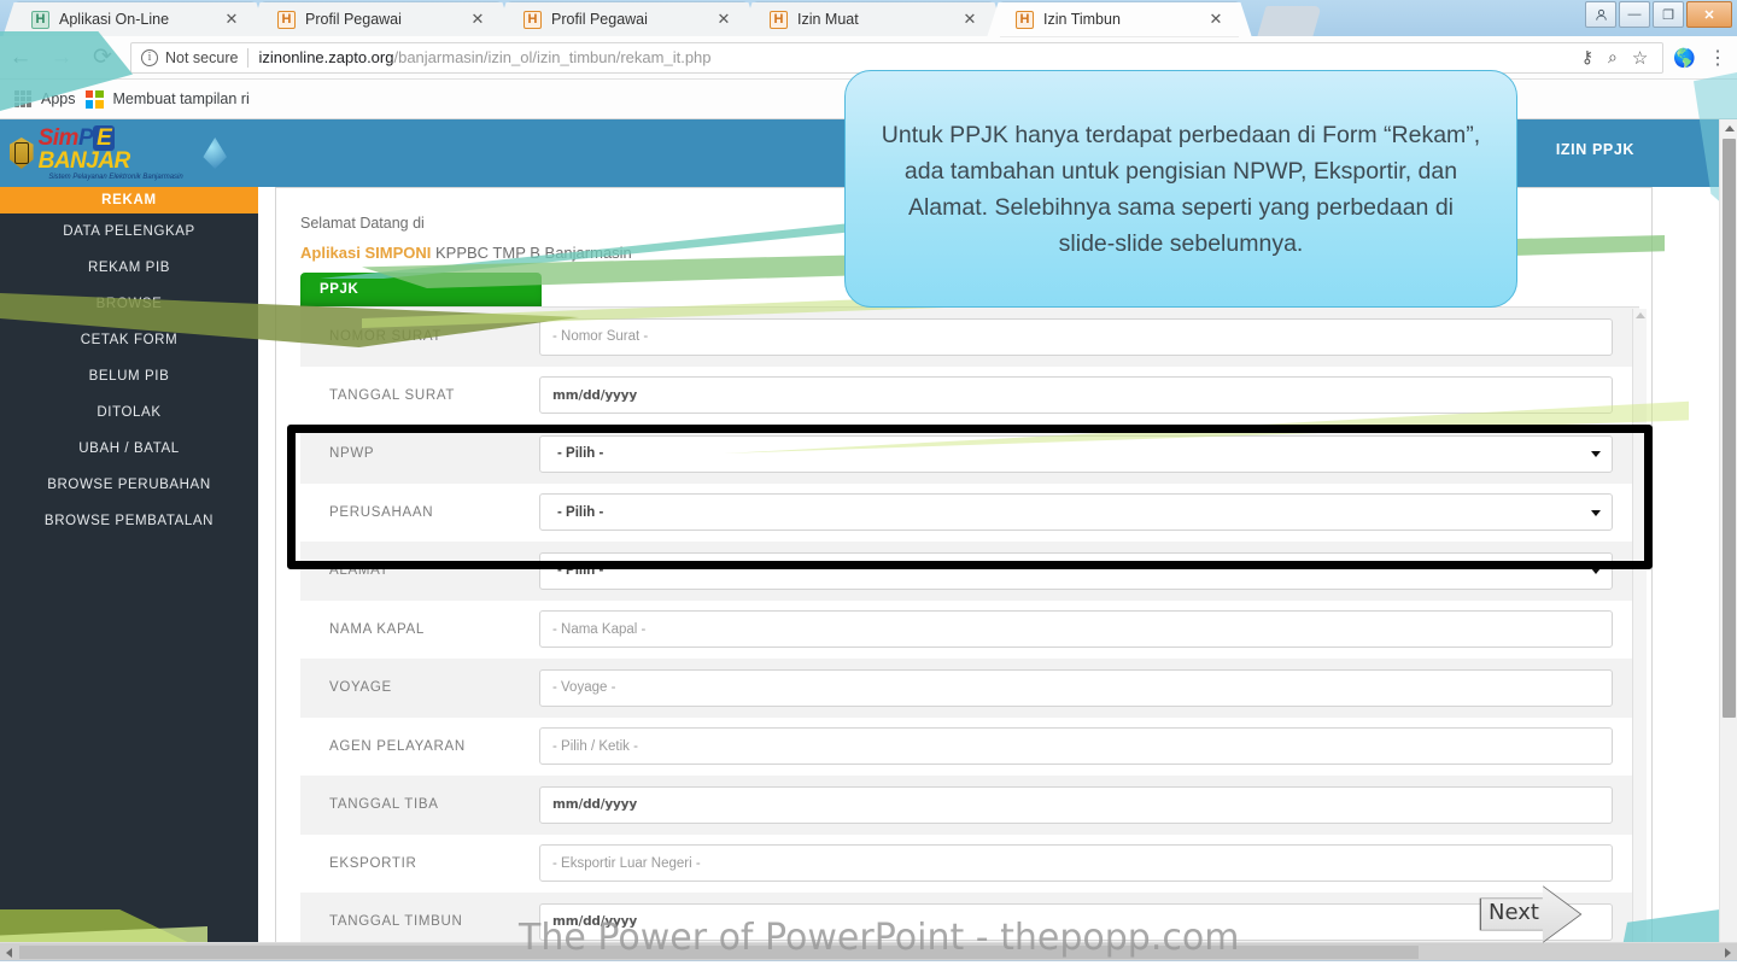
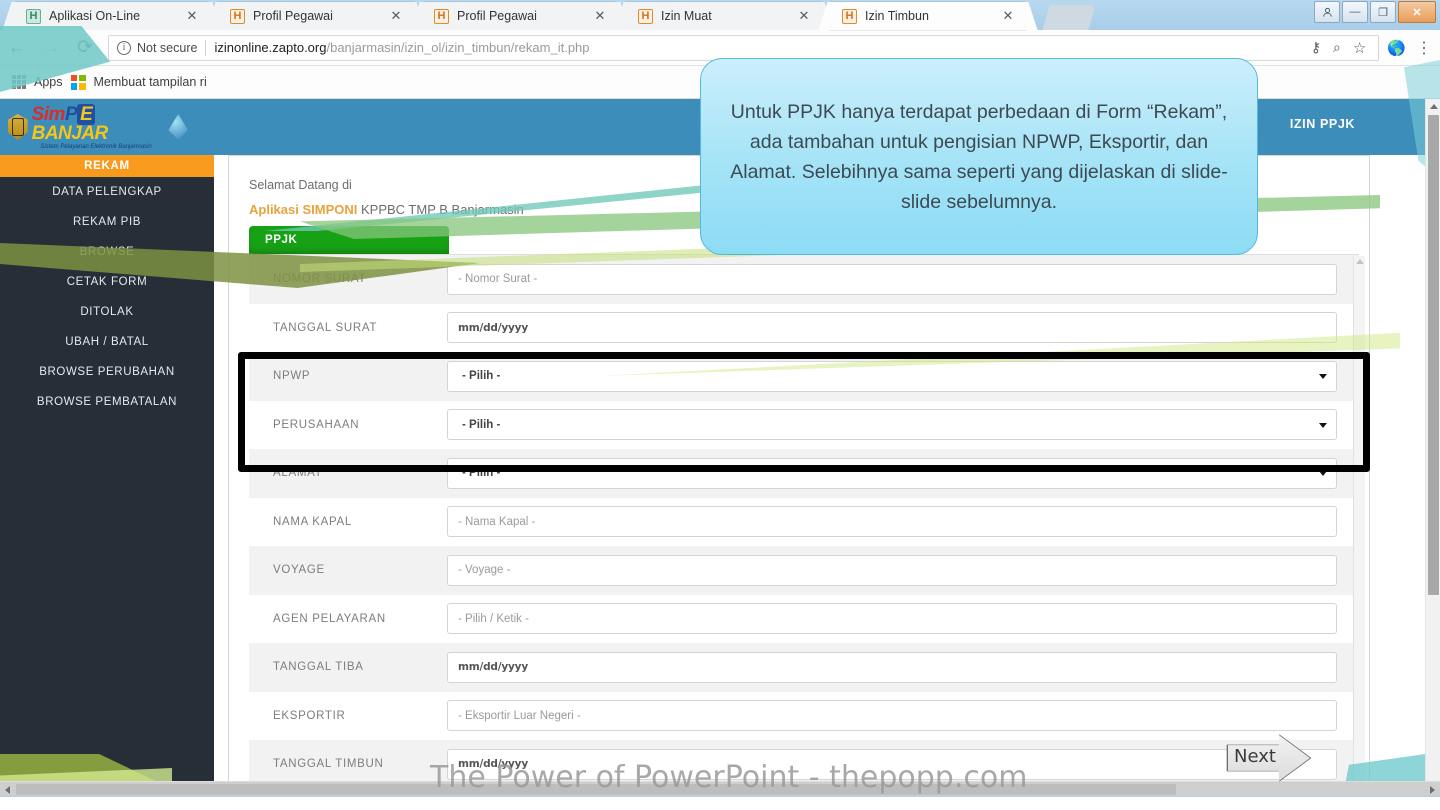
  H
  Aplikasi On-Line
  ✕
  H
  Profil Pegawai
  ✕
  H
  Profil Pegawai
  ✕
  H
  Izin Muat
  ✕
  H
  Izin Timbun
  ✕
  —
  ❐
  ✕
  ⟳
  i
  Not secure
  izinonline.zapto.org/banjarmasin/izin_ol/izin_timbun/rekam_it.php
  ⚷
  ⌕
  ☆
  🌎
  ⋮
  Apps
  Membuat tampilan ri
  SimP E BANJAR
  IZIN PPJK
  REKAM
  DATA PELENGKAP
  REKAM PIB
  BROWSE
  CETAK FORM
- BELUM PIB
  DITOLAK
  UBAH / BATAL
  BROWSE PERUBAHAN
  BROWSE PEMBATALAN
  Selamat Datang di
  Aplikasi SIMPONI KPPBC TMP B Banjarmasin
  PPJK
  NOMOR SURAT
  - Nomor Surat -
  TANGGAL SURAT
  mm/dd/yyyy
  NPWP
  - Pilih -
  PERUSAHAAN
  - Pilih -
  ALAMAT
  - Pilih -
  NAMA KAPAL
  - Nama Kapal -
  VOYAGE
  - Voyage -
  AGEN PELAYARAN
  - Pilih / Ketik -
  TANGGAL TIBA
  mm/dd/yyyy
  EKSPORTIR
  - Eksportir Luar Negeri -
  TANGGAL TIMBUN
  mm/dd/yyyy
- Untuk PPJK hanya terdapat perbedaan di Form “Rekam”, ada tambahan untuk pengisian NPWP, Eksportir, dan Alamat. Selebihnya sama seperti yang perbedaan di slide-slide sebelumnya.
+ Untuk PPJK hanya terdapat perbedaan di Form “Rekam”, ada tambahan untuk pengisian NPWP, Eksportir, dan Alamat. Selebihnya sama seperti yang dijelaskan di slide-slide sebelumnya.
  The Power of PowerPoint - thepopp.com
  Next
